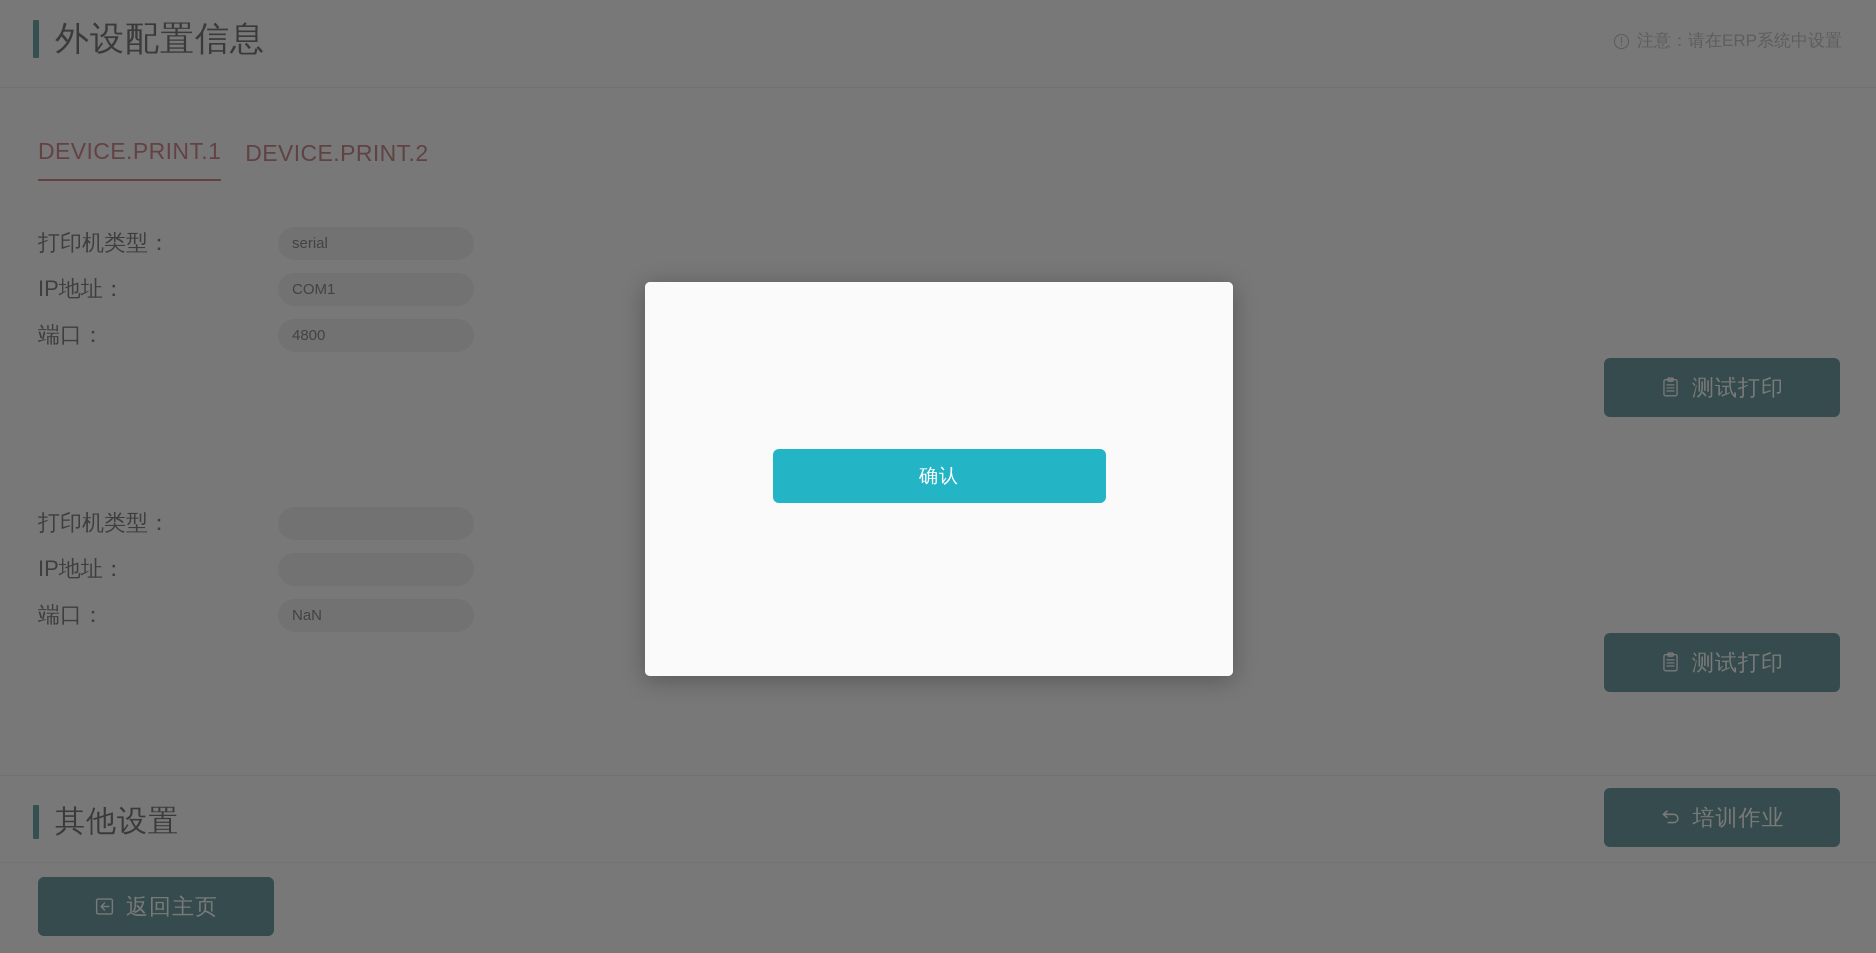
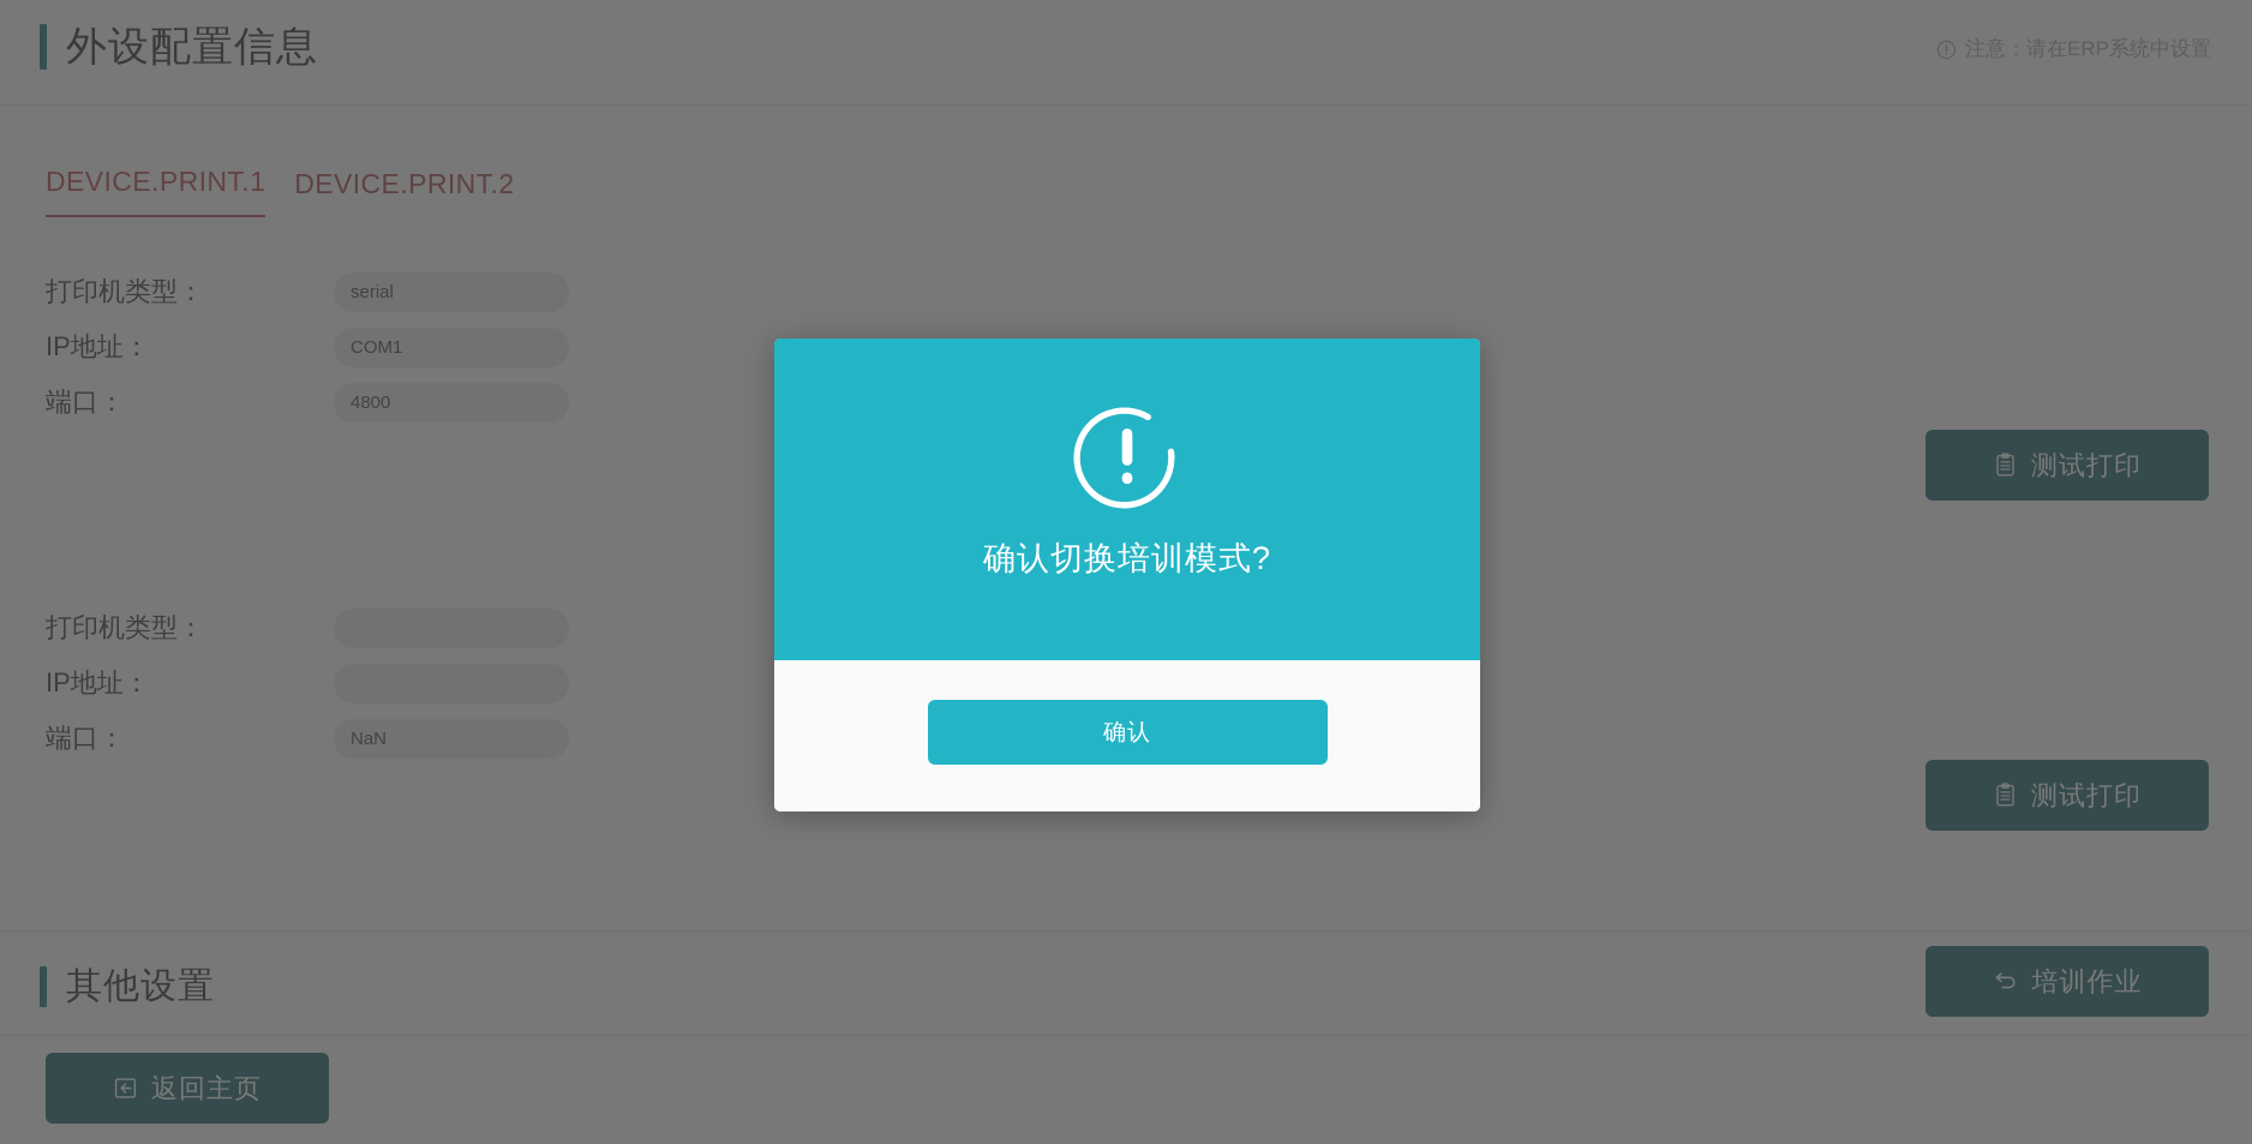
  外设配置信息
  注意：请在ERP系统中设置
  DEVICE.PRINT.1
  DEVICE.PRINT.2
  打印机类型：
  serial
  IP地址：
  COM1
  端口：
  4800
  打印机类型：
  IP地址：
  端口：
  NaN
  测试打印
  测试打印
  其他设置
  培训作业
  返回主页
+ 确认切换培训模式?
  确认
